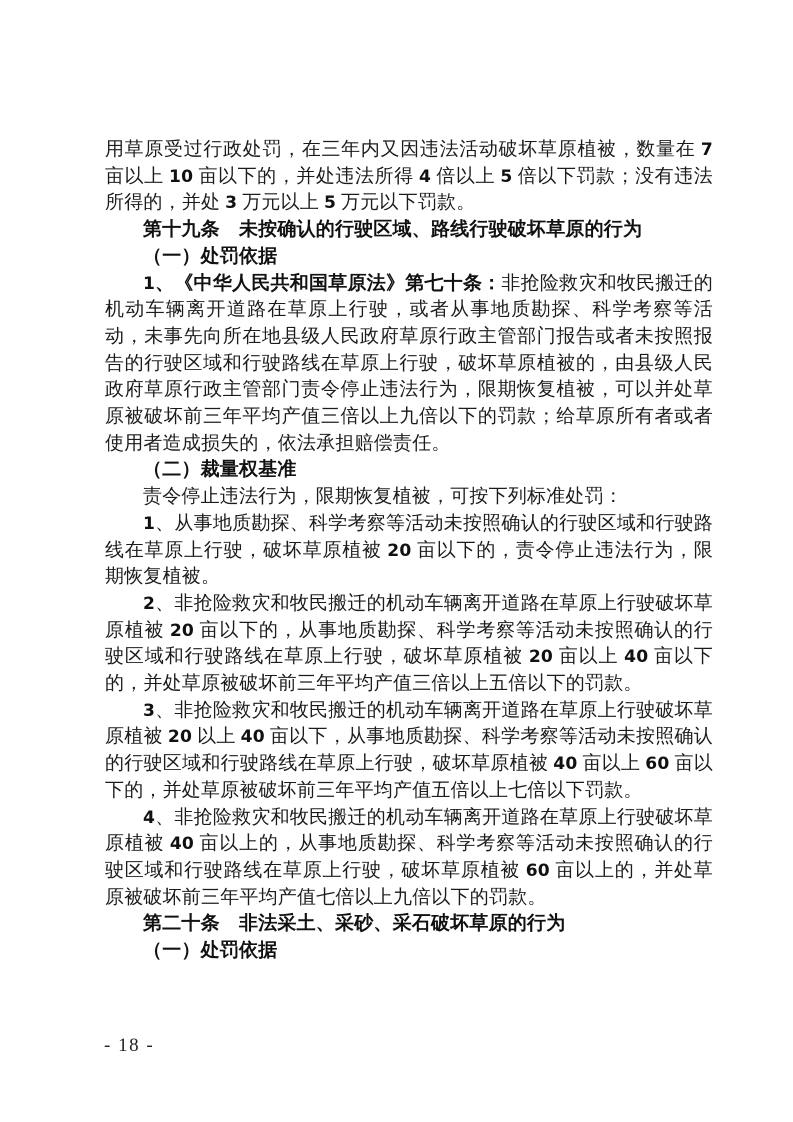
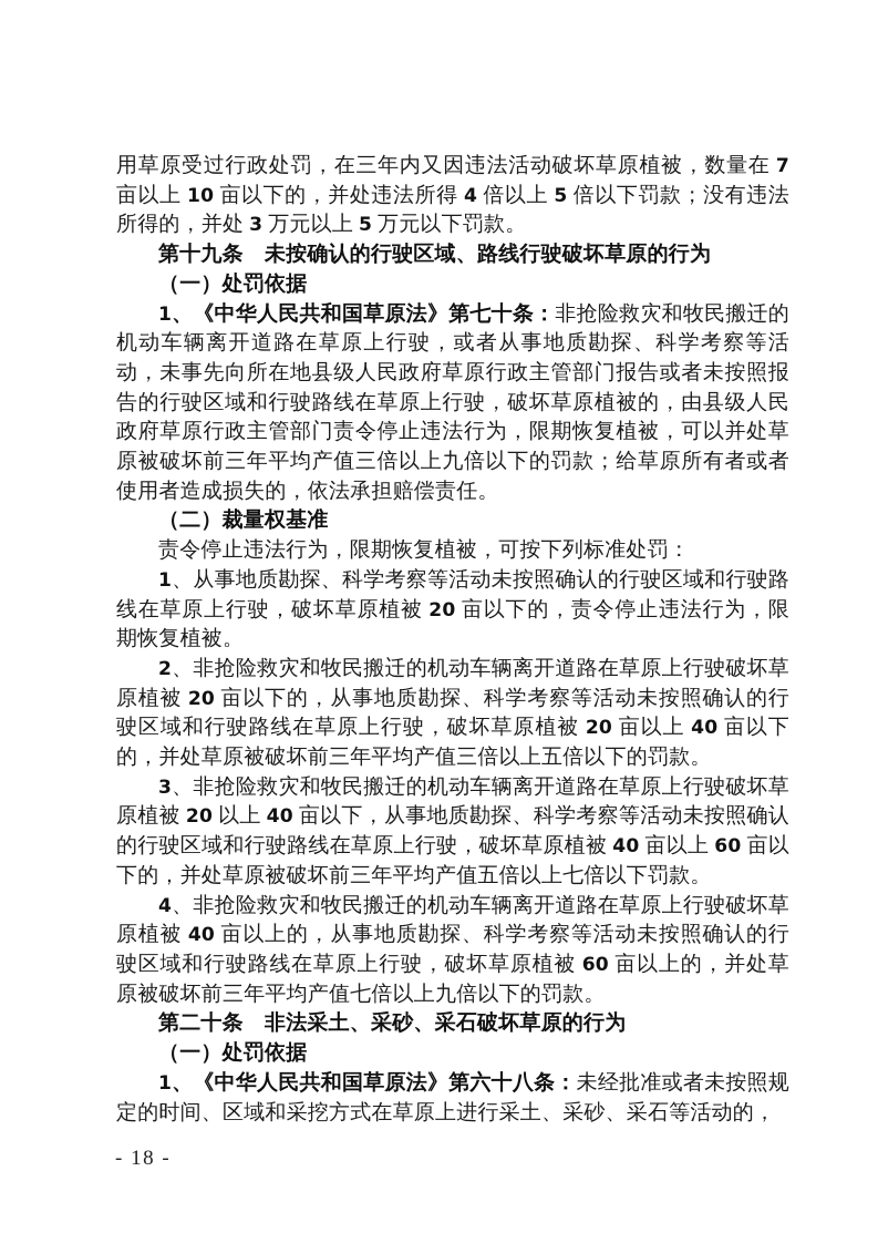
  用草原受过行政处罚，在三年内又因违法活动破坏草原植被，数量在 7 亩以上 10 亩以下的，并处违法所得 4 倍以上 5 倍以下罚款；没有违法所得的，并处 3 万元以上 5 万元以下罚款。
  第十九条 未按确认的行驶区域、路线行驶破坏草原的行为
  （一）处罚依据
  1、《中华人民共和国草原法》第七十条：非抢险救灾和牧民搬迁的机动车辆离开道路在草原上行驶，或者从事地质勘探、科学考察等活动，未事先向所在地县级人民政府草原行政主管部门报告或者未按照报告的行驶区域和行驶路线在草原上行驶，破坏草原植被的，由县级人民政府草原行政主管部门责令停止违法行为，限期恢复植被，可以并处草原被破坏前三年平均产值三倍以上九倍以下的罚款；给草原所有者或者使用者造成损失的，依法承担赔偿责任。
  （二）裁量权基准
  责令停止违法行为，限期恢复植被，可按下列标准处罚：
  1、从事地质勘探、科学考察等活动未按照确认的行驶区域和行驶路线在草原上行驶，破坏草原植被 20 亩以下的，责令停止违法行为，限期恢复植被。
  2、非抢险救灾和牧民搬迁的机动车辆离开道路在草原上行驶破坏草原植被 20 亩以下的，从事地质勘探、科学考察等活动未按照确认的行驶区域和行驶路线在草原上行驶，破坏草原植被 20 亩以上 40 亩以下的，并处草原被破坏前三年平均产值三倍以上五倍以下的罚款。
  3、非抢险救灾和牧民搬迁的机动车辆离开道路在草原上行驶破坏草原植被 20 以上 40 亩以下，从事地质勘探、科学考察等活动未按照确认的行驶区域和行驶路线在草原上行驶，破坏草原植被 40 亩以上 60 亩以下的，并处草原被破坏前三年平均产值五倍以上七倍以下罚款。
  4、非抢险救灾和牧民搬迁的机动车辆离开道路在草原上行驶破坏草原植被 40 亩以上的，从事地质勘探、科学考察等活动未按照确认的行驶区域和行驶路线在草原上行驶，破坏草原植被 60 亩以上的，并处草原被破坏前三年平均产值七倍以上九倍以下的罚款。
  第二十条 非法采土、采砂、采石破坏草原的行为
  （一）处罚依据
+ 1、《中华人民共和国草原法》第六十八条：未经批准或者未按照规定的时间、区域和采挖方式在草原上进行采土、采砂、采石等活动的，
  - 18 -
